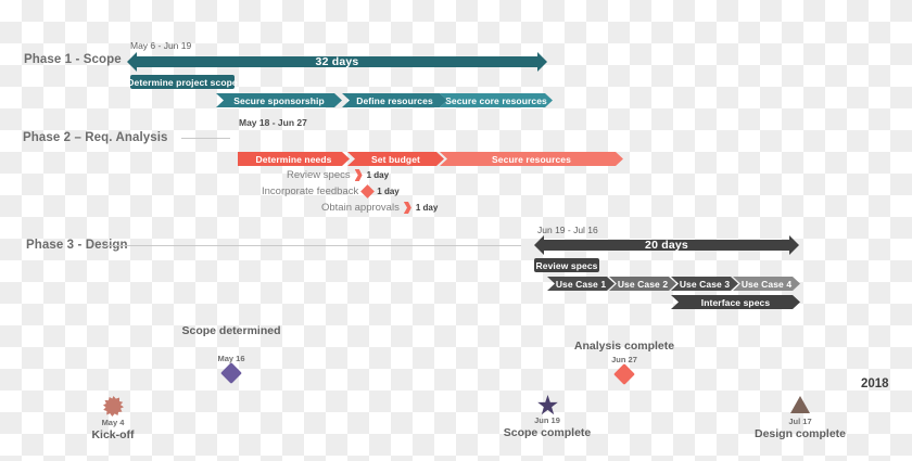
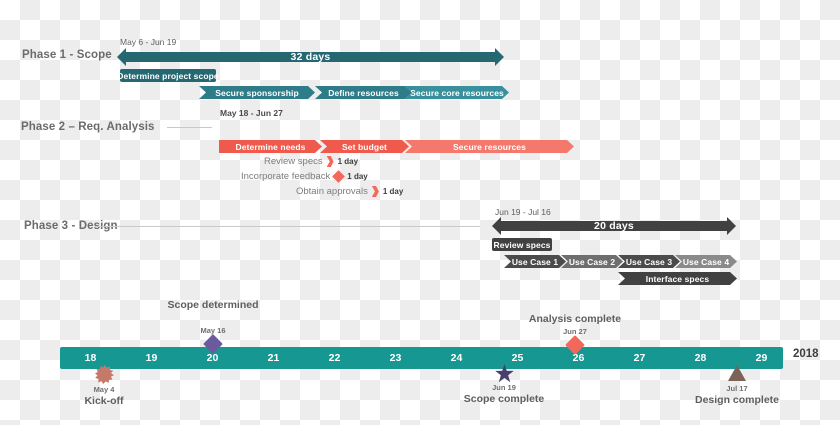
  Phase 1 - Scope
  May 6 - Jun 19
  32 days
  Determine project scope
  Secure sponsorship
  Define resources
  Secure core resources
  Phase 2 – Req. Analysis
  May 18 - Jun 27
  Determine needs
  Set budget
  Secure resources
  Review specs
  1 day
  Incorporate feedback
  1 day
  Obtain approvals
  1 day
  Jun 19 - Jul 16
  20 days
  Review specs
  Use Case 1
  Use Case 2
  Use Case 3
  Use Case 4
  Interface specs
+ 18
+ 19
+ 20
+ 21
+ 22
+ 23
+ 24
+ 25
+ 26
+ 27
+ 28
+ 29
  2018
  Scope determined
  May 16
  May 4
  Kick-off
  Analysis complete
  Jun 27
  Jun 19
  Scope complete
  Jul 17
  Design complete
